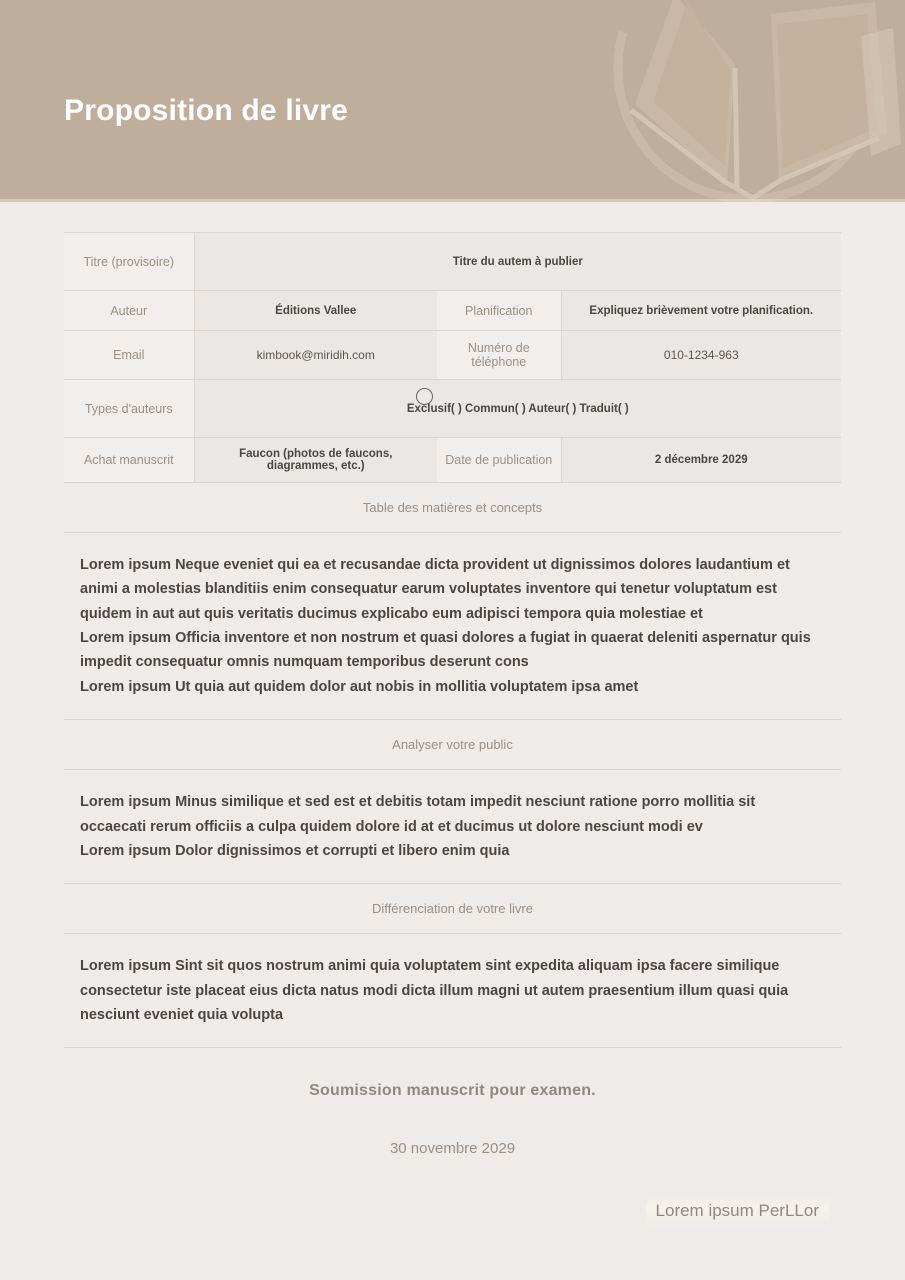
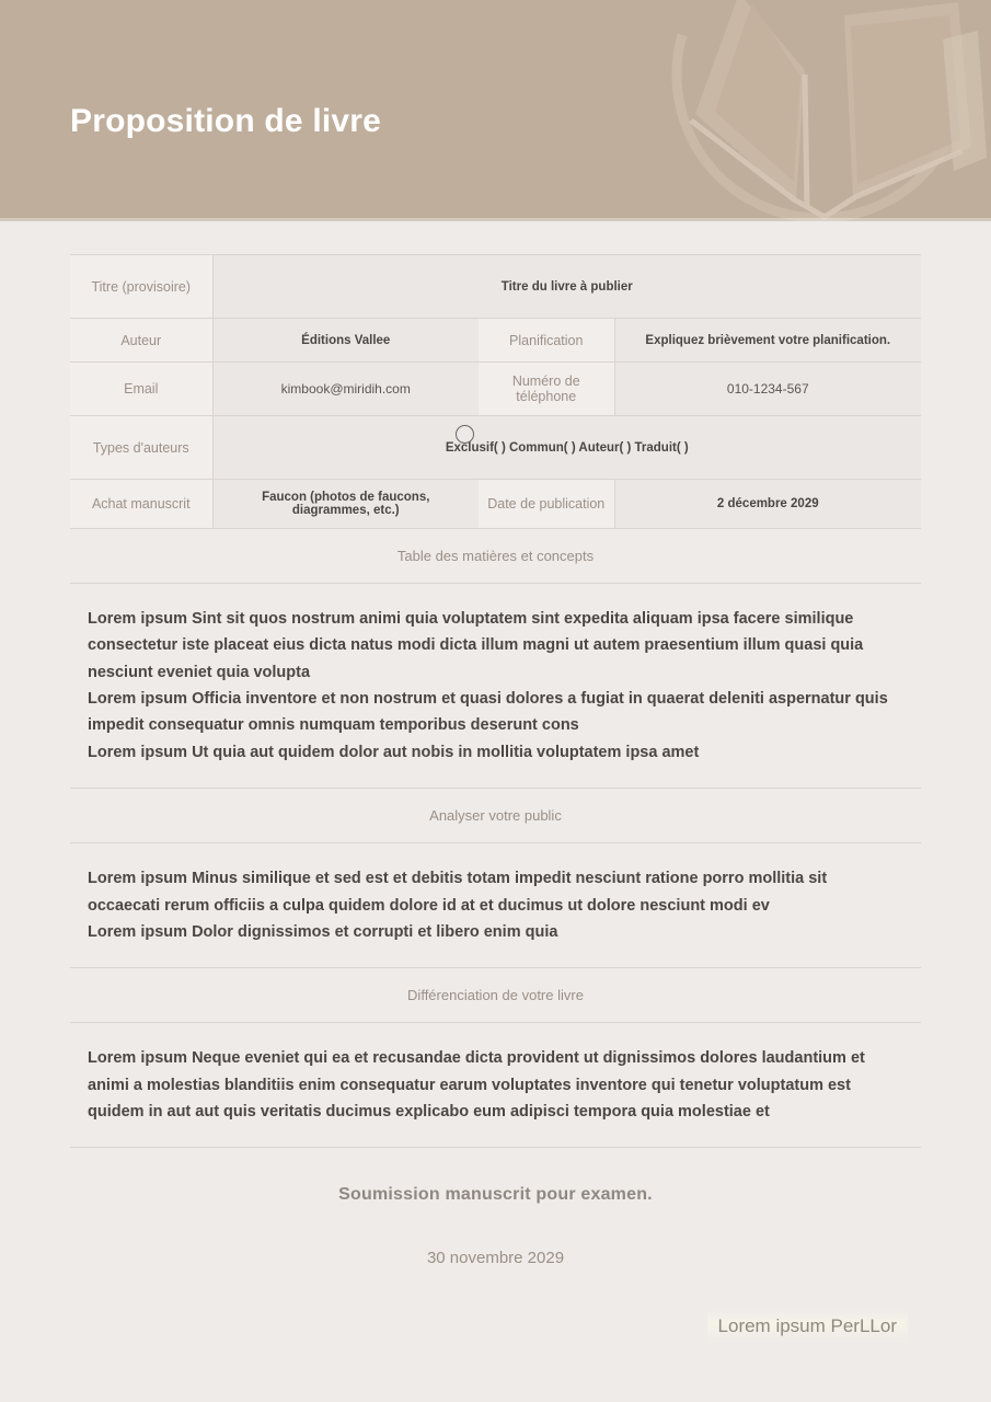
  Proposition de livre
- Titre (provisoire)	Titre du autem à publier
+ Titre (provisoire)	Titre du livre à publier
  Auteur	Éditions Vallee	Planification	Expliquez brièvement votre planification.
- Email	kimbook@miridih.com	Numéro de téléphone	010-1234-963
+ Email	kimbook@miridih.com	Numéro de téléphone	010-1234-567
  Types d'auteurs	Exclusif( ) Commun( ) Auteur( ) Traduit( )
  Achat manuscrit	Faucon (photos de faucons, diagrammes, etc.)	Date de publication	2 décembre 2029
  Table des matières et concepts
- Lorem ipsum Neque eveniet qui ea et recusandae dicta provident ut dignissimos dolores laudantium et animi a molestias blanditiis enim consequatur earum voluptates inventore qui tenetur voluptatum est quidem in aut aut quis veritatis ducimus explicabo eum adipisci tempora quia molestiae et
+ Lorem ipsum Sint sit quos nostrum animi quia voluptatem sint expedita aliquam ipsa facere similique consectetur iste placeat eius dicta natus modi dicta illum magni ut autem praesentium illum quasi quia nesciunt eveniet quia volupta
  Lorem ipsum Officia inventore et non nostrum et quasi dolores a fugiat in quaerat deleniti aspernatur quis impedit consequatur omnis numquam temporibus deserunt cons
  Lorem ipsum Ut quia aut quidem dolor aut nobis in mollitia voluptatem ipsa amet
  Analyser votre public
  Lorem ipsum Minus similique et sed est et debitis totam impedit nesciunt ratione porro mollitia sit occaecati rerum officiis a culpa quidem dolore id at et ducimus ut dolore nesciunt modi ev
  Lorem ipsum Dolor dignissimos et corrupti et libero enim quia
  Différenciation de votre livre
- Lorem ipsum Sint sit quos nostrum animi quia voluptatem sint expedita aliquam ipsa facere similique consectetur iste placeat eius dicta natus modi dicta illum magni ut autem praesentium illum quasi quia nesciunt eveniet quia volupta
+ Lorem ipsum Neque eveniet qui ea et recusandae dicta provident ut dignissimos dolores laudantium et animi a molestias blanditiis enim consequatur earum voluptates inventore qui tenetur voluptatum est quidem in aut aut quis veritatis ducimus explicabo eum adipisci tempora quia molestiae et
  Soumission manuscrit pour examen.
  30 novembre 2029
  Lorem ipsum PerLLor
